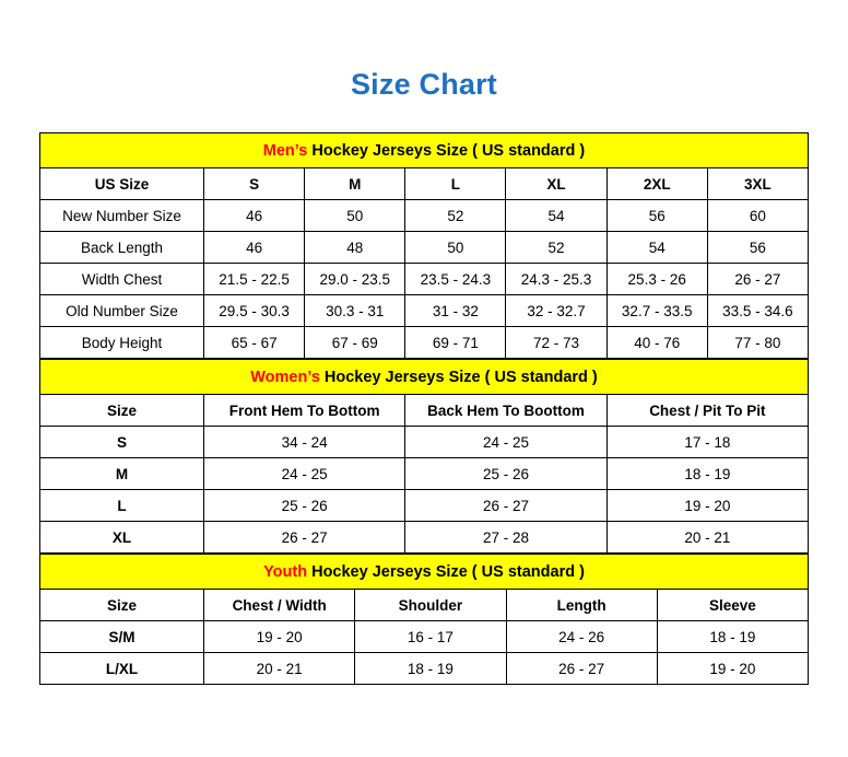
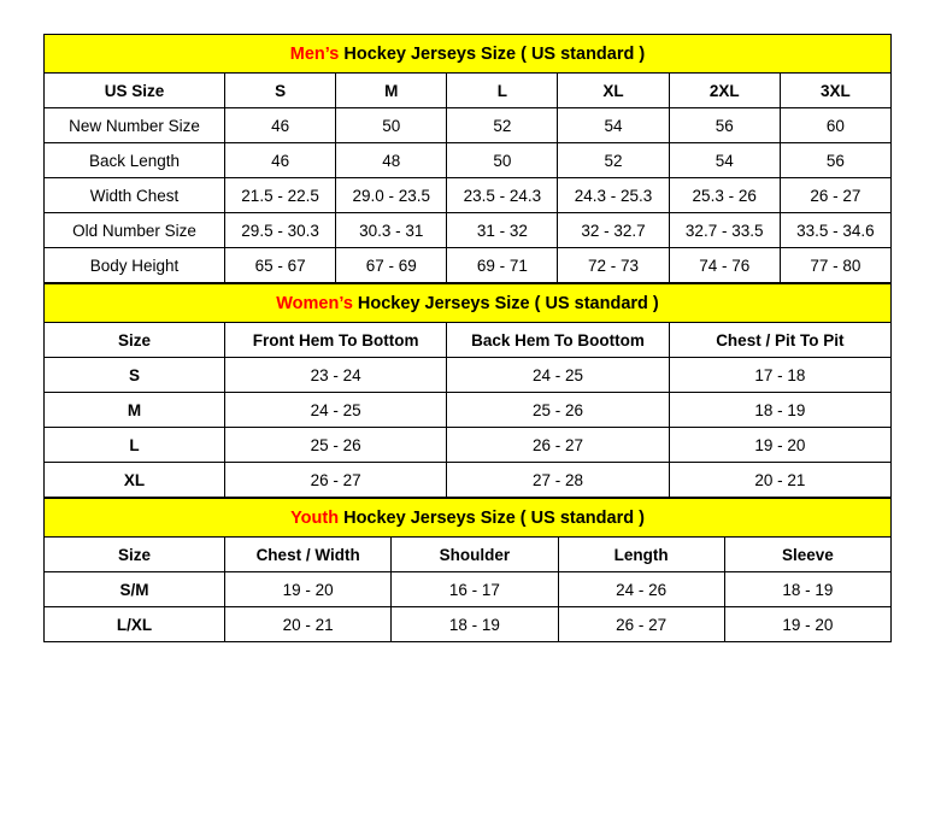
- Size Chart
  Men’s Hockey Jerseys Size ( US standard )
  US Size	S	M	L	XL	2XL	3XL
  New Number Size	46	50	52	54	56	60
  Back Length	46	48	50	52	54	56
  Width Chest	21.5 - 22.5	29.0 - 23.5	23.5 - 24.3	24.3 - 25.3	25.3 - 26	26 - 27
  Old Number Size	29.5 - 30.3	30.3 - 31	31 - 32	32 - 32.7	32.7 - 33.5	33.5 - 34.6
- Body Height	65 - 67	67 - 69	69 - 71	72 - 73	40 - 76	77 - 80
+ Body Height	65 - 67	67 - 69	69 - 71	72 - 73	74 - 76	77 - 80
  Women’s Hockey Jerseys Size ( US standard )
  Size	Front Hem To Bottom	Back Hem To Boottom	Chest / Pit To Pit
- S	34 - 24	24 - 25	17 - 18
+ S	23 - 24	24 - 25	17 - 18
  M	24 - 25	25 - 26	18 - 19
  L	25 - 26	26 - 27	19 - 20
  XL	26 - 27	27 - 28	20 - 21
  Youth Hockey Jerseys Size ( US standard )
  Size	Chest / Width	Shoulder	Length	Sleeve
  S/M	19 - 20	16 - 17	24 - 26	18 - 19
  L/XL	20 - 21	18 - 19	26 - 27	19 - 20
